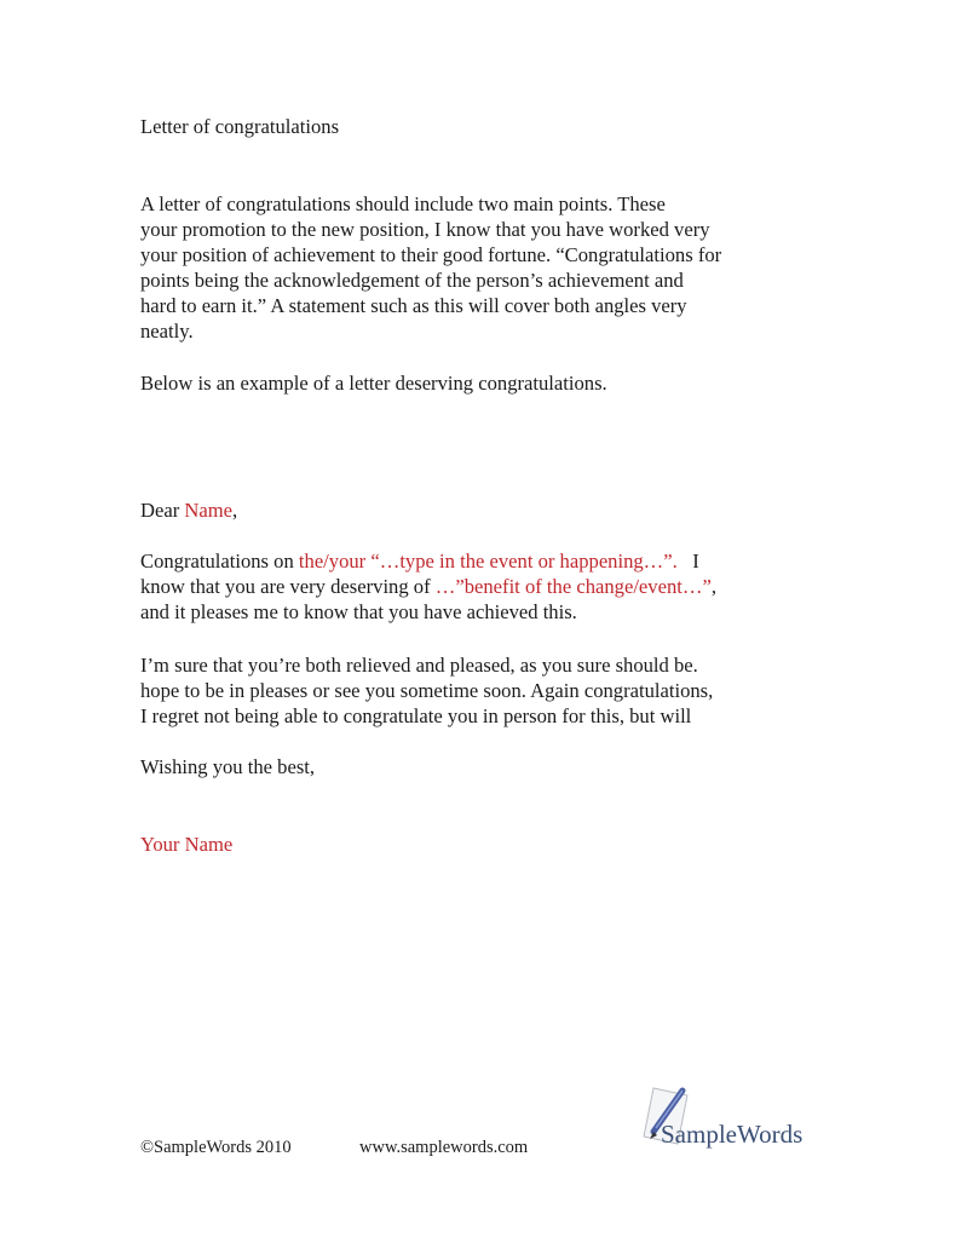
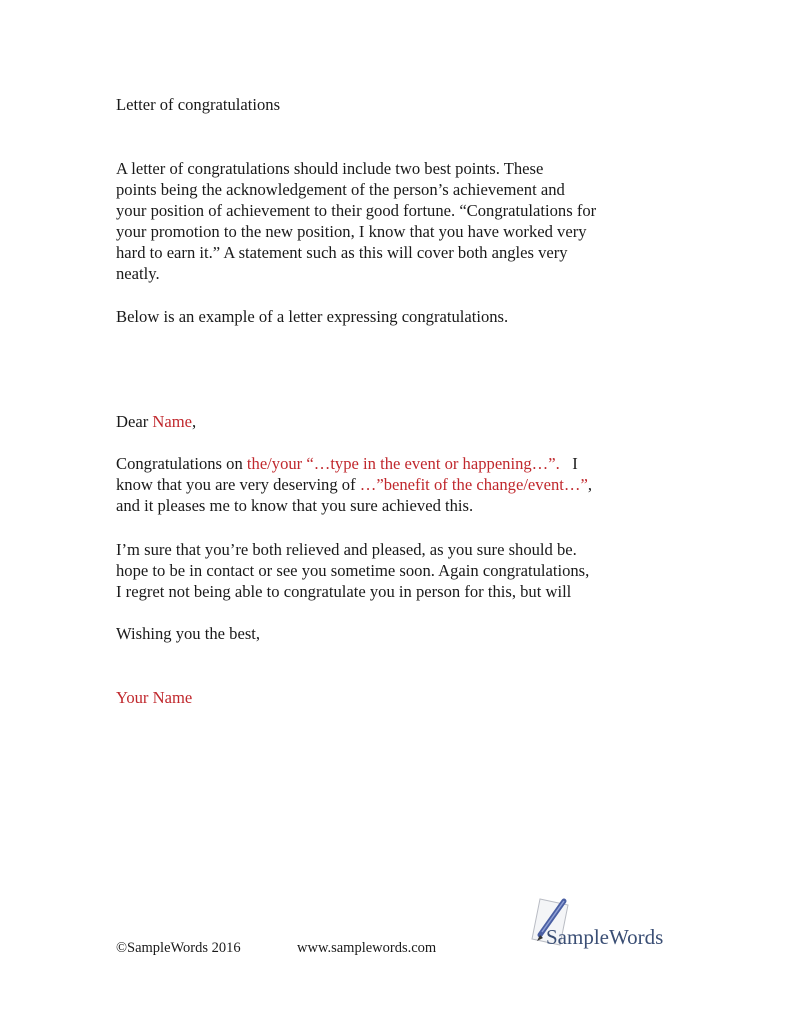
  Letter of congratulations
- A letter of congratulations should include two main points. These
+ A letter of congratulations should include two best points. These
- your promotion to the new position, I know that you have worked very
+ points being the acknowledgement of the person’s achievement and
  your position of achievement to their good fortune. “Congratulations for
- points being the acknowledgement of the person’s achievement and
+ your promotion to the new position, I know that you have worked very
  hard to earn it.” A statement such as this will cover both angles very
  neatly.
- Below is an example of a letter deserving congratulations.
+ Below is an example of a letter expressing congratulations.
  Dear Name,
  Congratulations on the/your “…type in the event or happening…”. I
  know that you are very deserving of …”benefit of the change/event…”,
- and it pleases me to know that you have achieved this.
+ and it pleases me to know that you sure achieved this.
  I’m sure that you’re both relieved and pleased, as you sure should be.
- hope to be in pleases or see you sometime soon. Again congratulations,
+ hope to be in contact or see you sometime soon. Again congratulations,
  I regret not being able to congratulate you in person for this, but will
  Wishing you the best,
  Your Name
- ©SampleWords 2010
+ ©SampleWords 2016
  www.samplewords.com
  SampleWords
